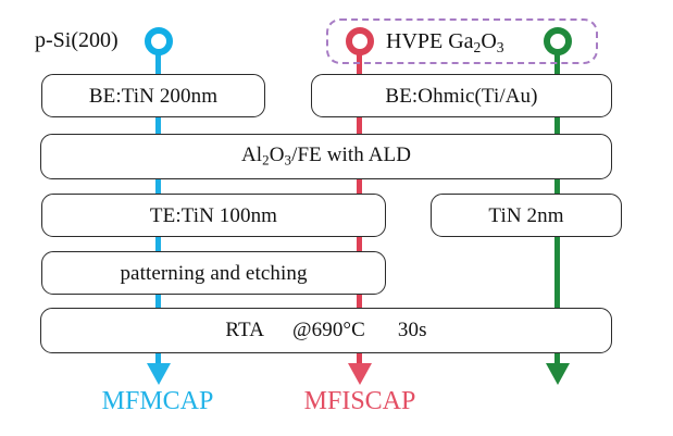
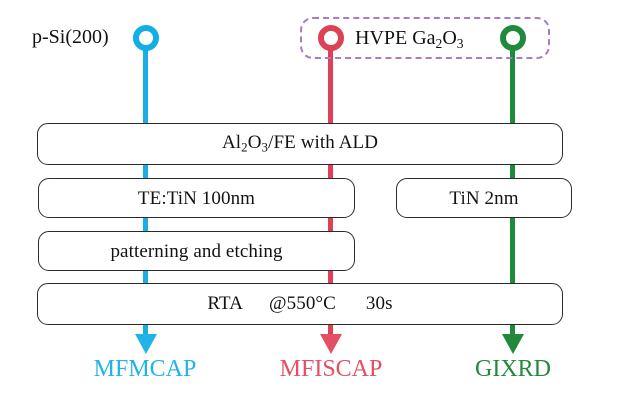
  p-Si(200)
  HVPE Ga2O3
- BE:TiN 200nm
- BE:Ohmic(Ti/Au)
  Al2O3/FE with ALD
  TE:TiN 100nm
  TiN 2nm
  patterning and etching
  RTA
- @690°C
+ @550°C
  30s
  MFMCAP
  MFISCAP
+ GIXRD
